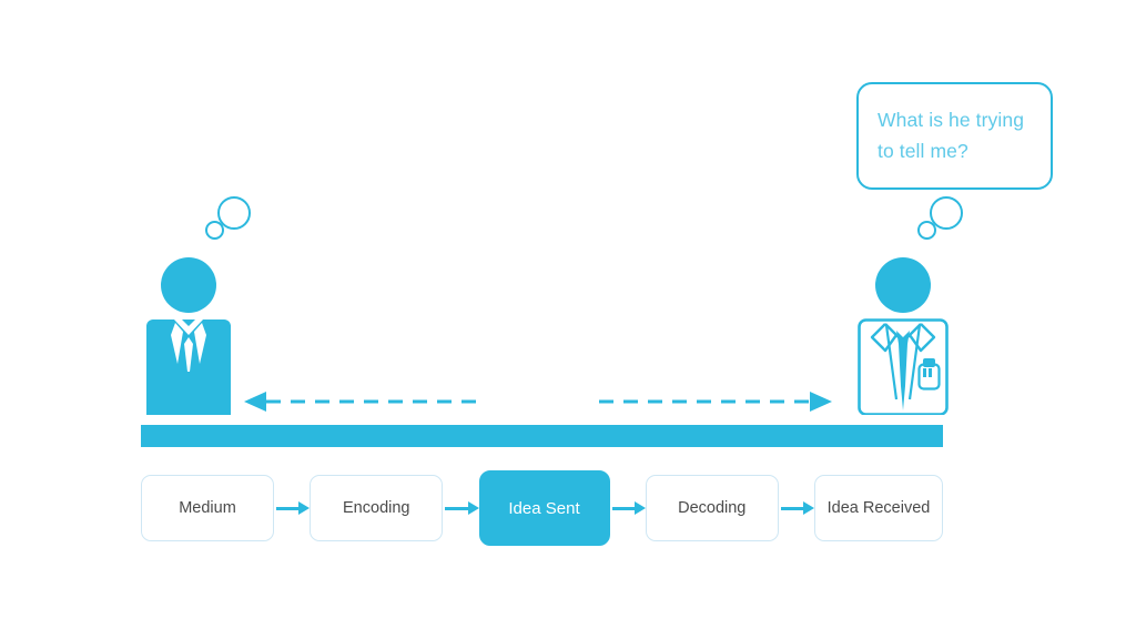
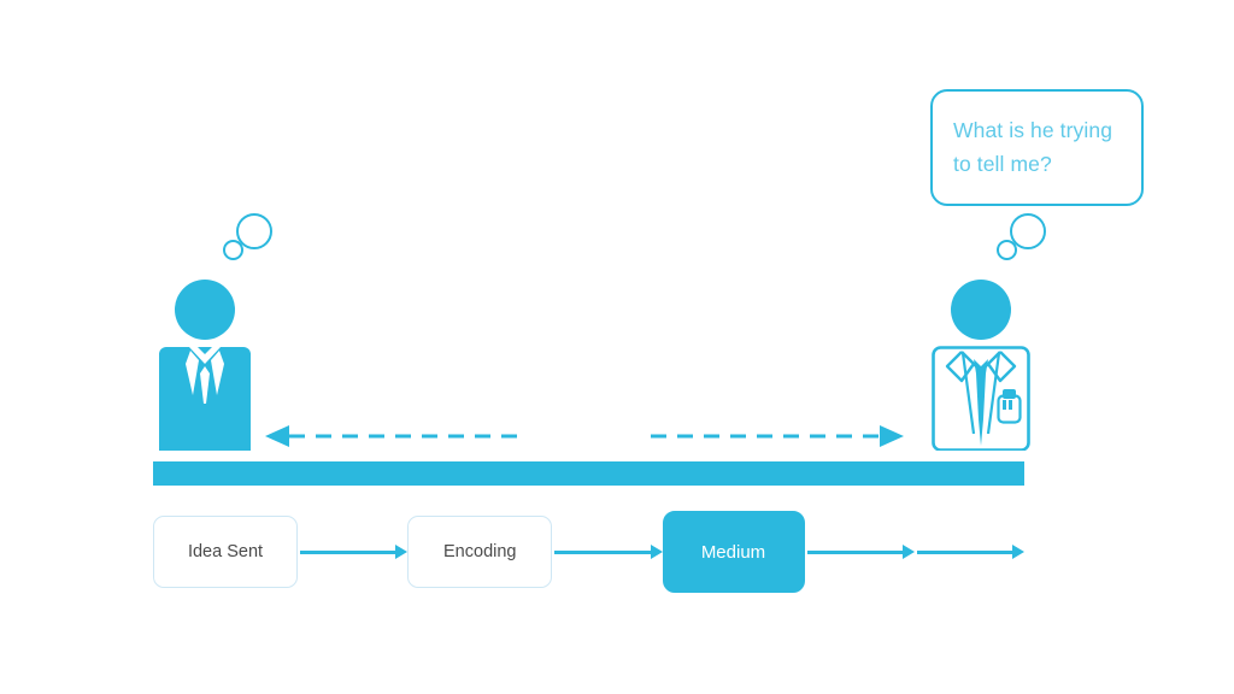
  What is he trying
  to tell me?
- Medium
+ Idea Sent
  Encoding
- Idea Sent
+ Medium
- Decoding
- Idea Received
